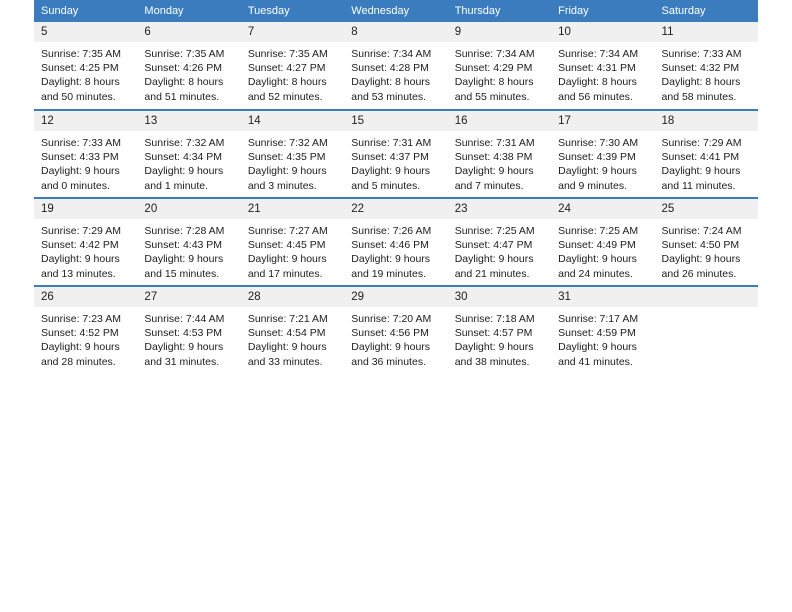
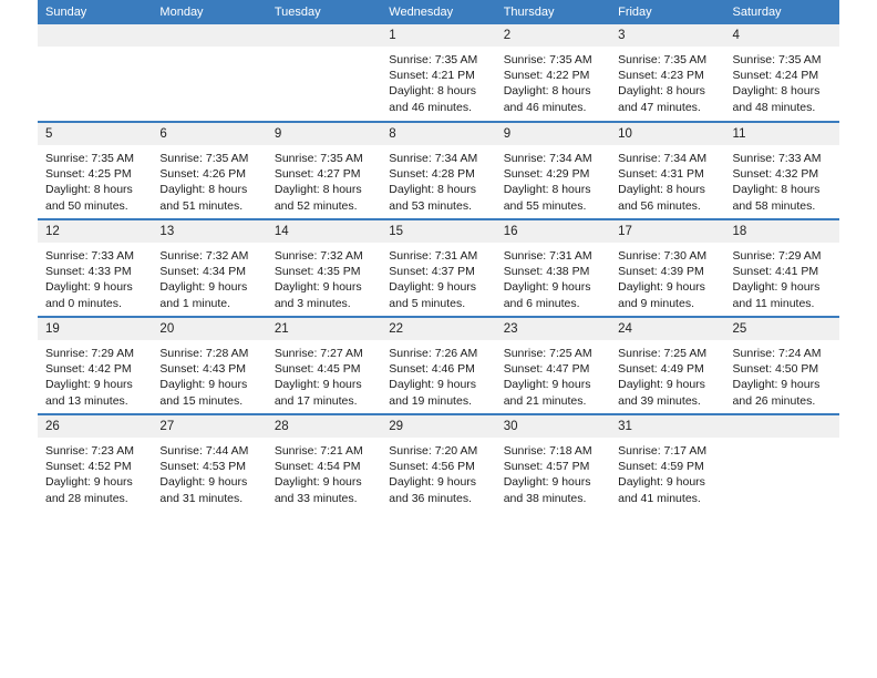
  Sunday	Monday	Tuesday	Wednesday	Thursday	Friday	Saturday
+ 			1 Sunrise: 7:35 AM Sunset: 4:21 PM Daylight: 8 hours and 46 minutes.	2 Sunrise: 7:35 AM Sunset: 4:22 PM Daylight: 8 hours and 46 minutes.	3 Sunrise: 7:35 AM Sunset: 4:23 PM Daylight: 8 hours and 47 minutes.	4 Sunrise: 7:35 AM Sunset: 4:24 PM Daylight: 8 hours and 48 minutes.
- 5 Sunrise: 7:35 AM Sunset: 4:25 PM Daylight: 8 hours and 50 minutes.	6 Sunrise: 7:35 AM Sunset: 4:26 PM Daylight: 8 hours and 51 minutes.	7 Sunrise: 7:35 AM Sunset: 4:27 PM Daylight: 8 hours and 52 minutes.	8 Sunrise: 7:34 AM Sunset: 4:28 PM Daylight: 8 hours and 53 minutes.	9 Sunrise: 7:34 AM Sunset: 4:29 PM Daylight: 8 hours and 55 minutes.	10 Sunrise: 7:34 AM Sunset: 4:31 PM Daylight: 8 hours and 56 minutes.	11 Sunrise: 7:33 AM Sunset: 4:32 PM Daylight: 8 hours and 58 minutes.
+ 5 Sunrise: 7:35 AM Sunset: 4:25 PM Daylight: 8 hours and 50 minutes.	6 Sunrise: 7:35 AM Sunset: 4:26 PM Daylight: 8 hours and 51 minutes.	9 Sunrise: 7:35 AM Sunset: 4:27 PM Daylight: 8 hours and 52 minutes.	8 Sunrise: 7:34 AM Sunset: 4:28 PM Daylight: 8 hours and 53 minutes.	9 Sunrise: 7:34 AM Sunset: 4:29 PM Daylight: 8 hours and 55 minutes.	10 Sunrise: 7:34 AM Sunset: 4:31 PM Daylight: 8 hours and 56 minutes.	11 Sunrise: 7:33 AM Sunset: 4:32 PM Daylight: 8 hours and 58 minutes.
- 12 Sunrise: 7:33 AM Sunset: 4:33 PM Daylight: 9 hours and 0 minutes.	13 Sunrise: 7:32 AM Sunset: 4:34 PM Daylight: 9 hours and 1 minute.	14 Sunrise: 7:32 AM Sunset: 4:35 PM Daylight: 9 hours and 3 minutes.	15 Sunrise: 7:31 AM Sunset: 4:37 PM Daylight: 9 hours and 5 minutes.	16 Sunrise: 7:31 AM Sunset: 4:38 PM Daylight: 9 hours and 7 minutes.	17 Sunrise: 7:30 AM Sunset: 4:39 PM Daylight: 9 hours and 9 minutes.	18 Sunrise: 7:29 AM Sunset: 4:41 PM Daylight: 9 hours and 11 minutes.
+ 12 Sunrise: 7:33 AM Sunset: 4:33 PM Daylight: 9 hours and 0 minutes.	13 Sunrise: 7:32 AM Sunset: 4:34 PM Daylight: 9 hours and 1 minute.	14 Sunrise: 7:32 AM Sunset: 4:35 PM Daylight: 9 hours and 3 minutes.	15 Sunrise: 7:31 AM Sunset: 4:37 PM Daylight: 9 hours and 5 minutes.	16 Sunrise: 7:31 AM Sunset: 4:38 PM Daylight: 9 hours and 6 minutes.	17 Sunrise: 7:30 AM Sunset: 4:39 PM Daylight: 9 hours and 9 minutes.	18 Sunrise: 7:29 AM Sunset: 4:41 PM Daylight: 9 hours and 11 minutes.
- 19 Sunrise: 7:29 AM Sunset: 4:42 PM Daylight: 9 hours and 13 minutes.	20 Sunrise: 7:28 AM Sunset: 4:43 PM Daylight: 9 hours and 15 minutes.	21 Sunrise: 7:27 AM Sunset: 4:45 PM Daylight: 9 hours and 17 minutes.	22 Sunrise: 7:26 AM Sunset: 4:46 PM Daylight: 9 hours and 19 minutes.	23 Sunrise: 7:25 AM Sunset: 4:47 PM Daylight: 9 hours and 21 minutes.	24 Sunrise: 7:25 AM Sunset: 4:49 PM Daylight: 9 hours and 24 minutes.	25 Sunrise: 7:24 AM Sunset: 4:50 PM Daylight: 9 hours and 26 minutes.
+ 19 Sunrise: 7:29 AM Sunset: 4:42 PM Daylight: 9 hours and 13 minutes.	20 Sunrise: 7:28 AM Sunset: 4:43 PM Daylight: 9 hours and 15 minutes.	21 Sunrise: 7:27 AM Sunset: 4:45 PM Daylight: 9 hours and 17 minutes.	22 Sunrise: 7:26 AM Sunset: 4:46 PM Daylight: 9 hours and 19 minutes.	23 Sunrise: 7:25 AM Sunset: 4:47 PM Daylight: 9 hours and 21 minutes.	24 Sunrise: 7:25 AM Sunset: 4:49 PM Daylight: 9 hours and 39 minutes.	25 Sunrise: 7:24 AM Sunset: 4:50 PM Daylight: 9 hours and 26 minutes.
  26 Sunrise: 7:23 AM Sunset: 4:52 PM Daylight: 9 hours and 28 minutes.	27 Sunrise: 7:44 AM Sunset: 4:53 PM Daylight: 9 hours and 31 minutes.	28 Sunrise: 7:21 AM Sunset: 4:54 PM Daylight: 9 hours and 33 minutes.	29 Sunrise: 7:20 AM Sunset: 4:56 PM Daylight: 9 hours and 36 minutes.	30 Sunrise: 7:18 AM Sunset: 4:57 PM Daylight: 9 hours and 38 minutes.	31 Sunrise: 7:17 AM Sunset: 4:59 PM Daylight: 9 hours and 41 minutes.
